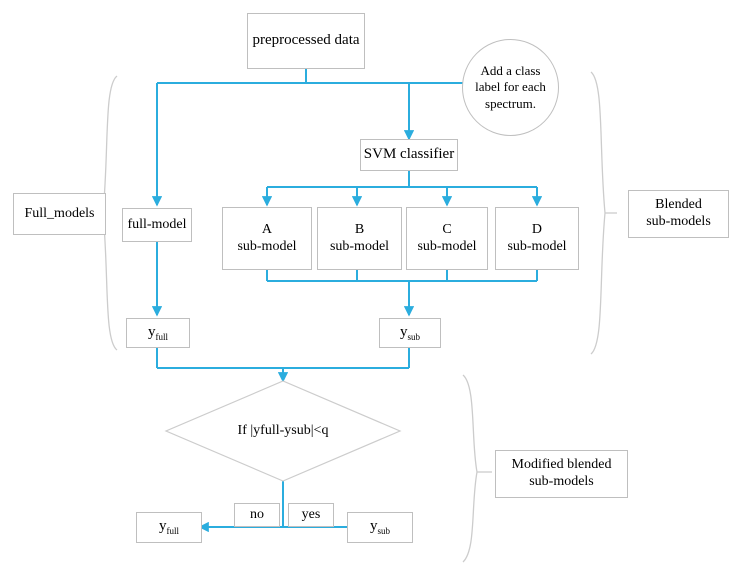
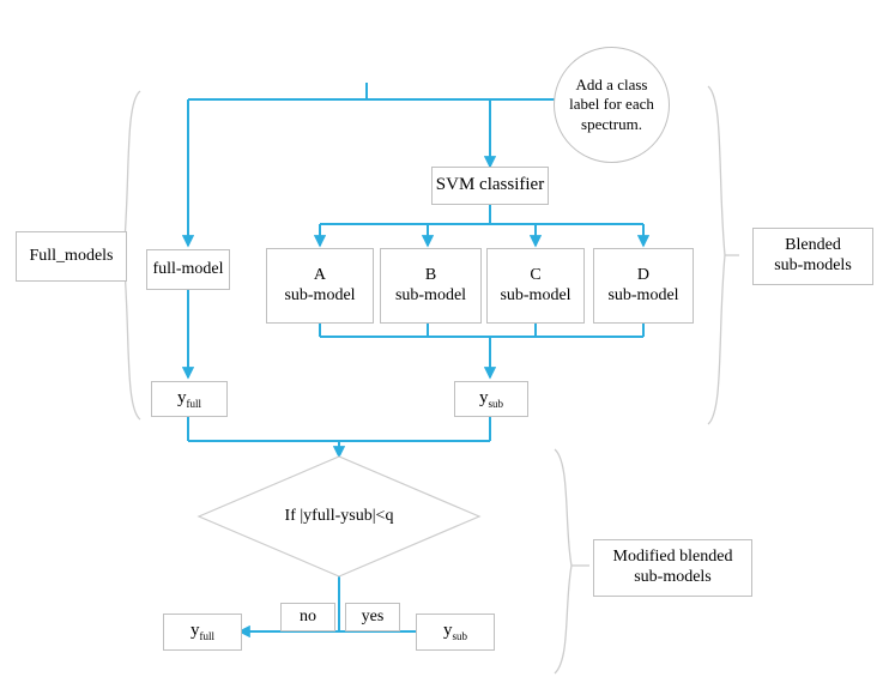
- preprocessed data
  Add a class label for each spectrum.
  SVM classifier
  full-model
  A
  sub-model
  B
  sub-model
  C
  sub-model
  D
  sub-model
  yfull
  ysub
  If |yfull-ysub|<q
  no
  yes
  yfull
  ysub
  Full_models
  Blended
  sub-models
  Modified blended
  sub-models
